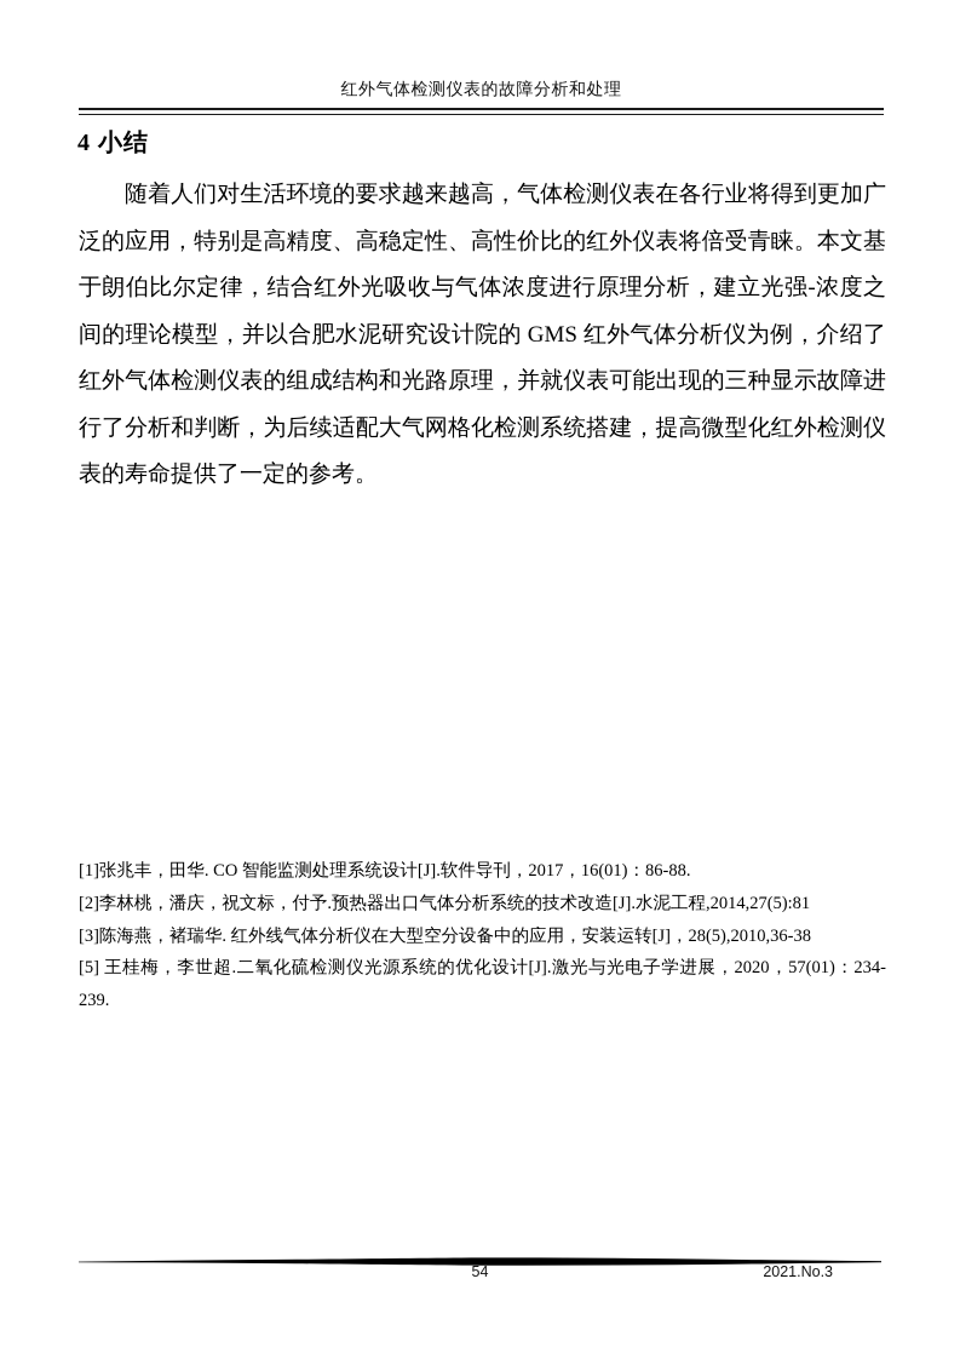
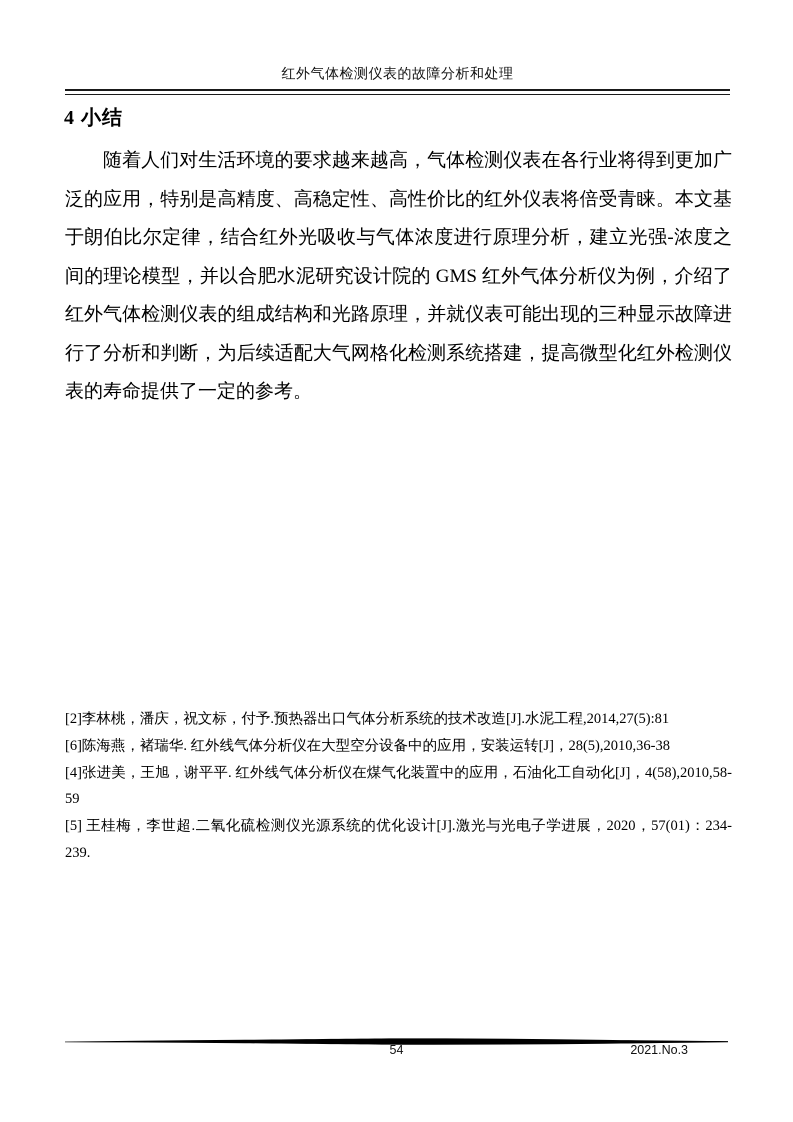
  红外气体检测仪表的故障分析和处理
  4 小结
  随着人们对生活环境的要求越来越高，气体检测仪表在各行业将得到更加广泛的应用，特别是高精度、高稳定性、高性价比的红外仪表将倍受青睐。本文基于朗伯比尔定律，结合红外光吸收与气体浓度进行原理分析，建立光强-浓度之间的理论模型，并以合肥水泥研究设计院的 GMS 红外气体分析仪为例，介绍了红外气体检测仪表的组成结构和光路原理，并就仪表可能出现的三种显示故障进行了分析和判断，为后续适配大气网格化检测系统搭建，提高微型化红外检测仪表的寿命提供了一定的参考。
- [1]张兆丰，田华. CO 智能监测处理系统设计[J].软件导刊，2017，16(01)：86-88.
  [2]李林桃，潘庆，祝文标，付予.预热器出口气体分析系统的技术改造[J].水泥工程,2014,27(5):81
- [3]陈海燕，褚瑞华. 红外线气体分析仪在大型空分设备中的应用，安装运转[J]，28(5),2010,36-38
+ [6]陈海燕，褚瑞华. 红外线气体分析仪在大型空分设备中的应用，安装运转[J]，28(5),2010,36-38
+ [4]张进美，王旭，谢平平. 红外线气体分析仪在煤气化装置中的应用，石油化工自动化[J]，4(58),2010,58-59
  [5] 王桂梅，李世超.二氧化硫检测仪光源系统的优化设计[J].激光与光电子学进展，2020，57(01)：234-239.
  54
  2021.No.3
